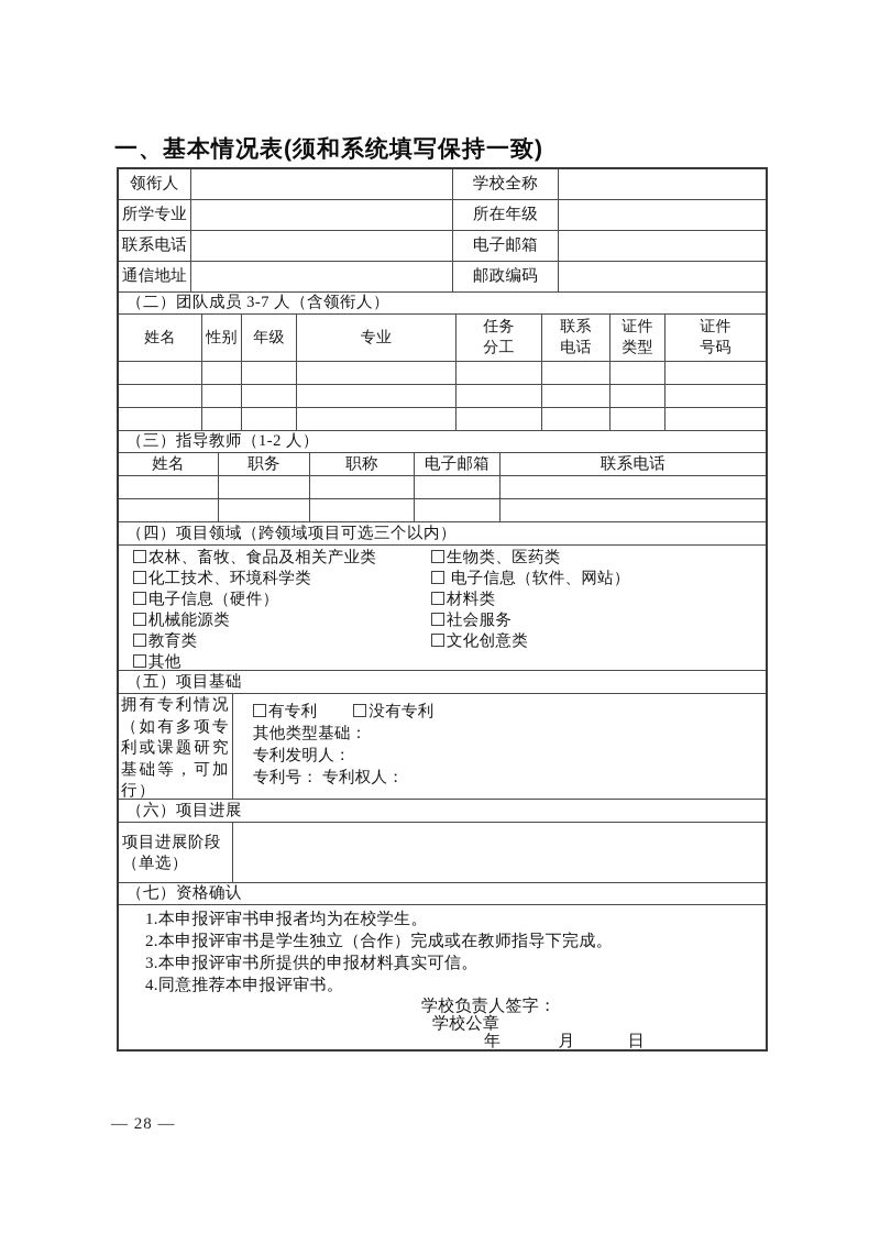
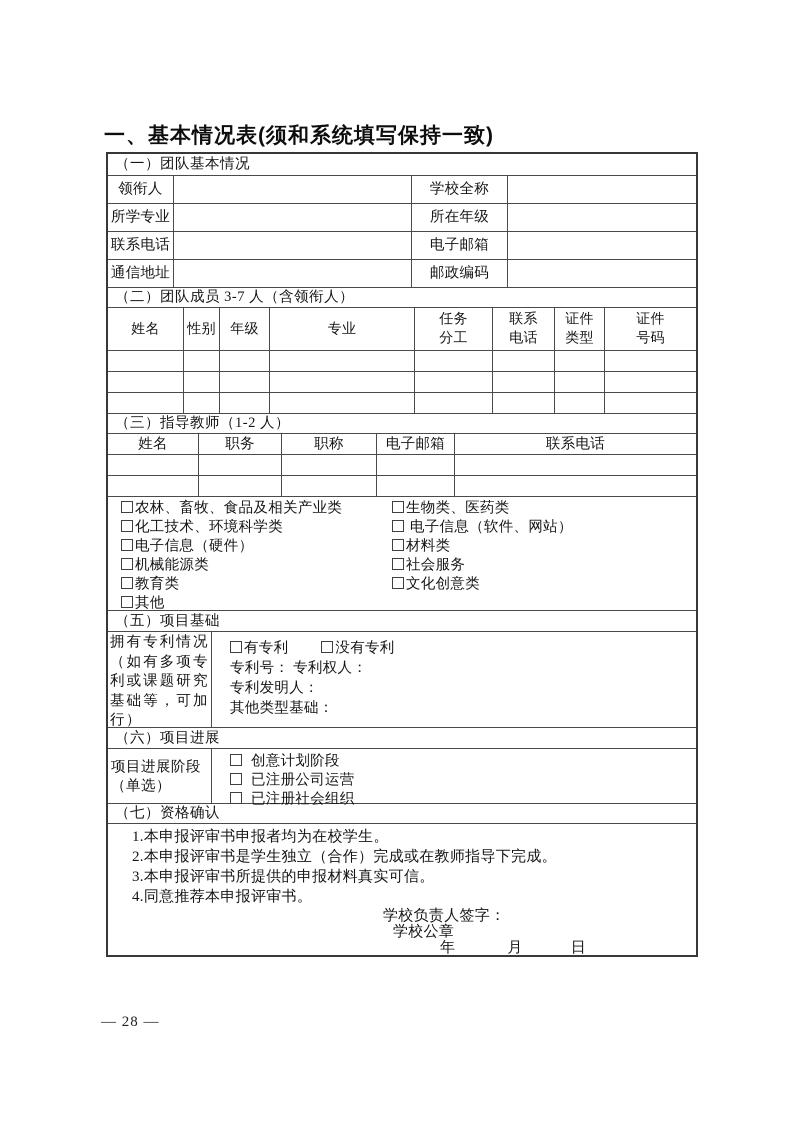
  一、基本情况表(须和系统填写保持一致)
+ （一）团队基本情况
  领衔人
  学校全称
  所学专业
  所在年级
  联系电话
  电子邮箱
  通信地址
  邮政编码
  （二）团队成员 3-7 人（含领衔人）
  姓名
  性别
  年级
  专业
  任务
  分工
  联系
  电话
  证件
  类型
  证件
  号码
  （三）指导教师（1-2 人）
  姓名
  职务
  职称
  电子邮箱
  联系电话
- （四）项目领域（跨领域项目可选三个以内）
  农林、畜牧、食品及相关产业类
  化工技术、环境科学类
  电子信息（硬件）
  机械能源类
  教育类
  其他
  生物类、医药类
  电子信息（软件、网站）
  材料类
  社会服务
  文化创意类
  （五）项目基础
  拥有专利情况（如有多项专利或课题研究基础等，可加行）
  有专利 没有专利
- 其他类型基础：
+ 专利号： 专利权人：
  专利发明人：
- 专利号： 专利权人：
+ 其他类型基础：
  （六）项目进展
  项目进展阶段
  （单选）
+ 创意计划阶段
+ 已注册公司运营
+ 已注册社会组织
  （七）资格确认
  1.本申报评审书申报者均为在校学生。
  2.本申报评审书是学生独立（合作）完成或在教师指导下完成。
  3.本申报评审书所提供的申报材料真实可信。
  4.同意推荐本申报评审书。
  学校负责人签字：
  学校公章
  年 月 日
  — 28 —
